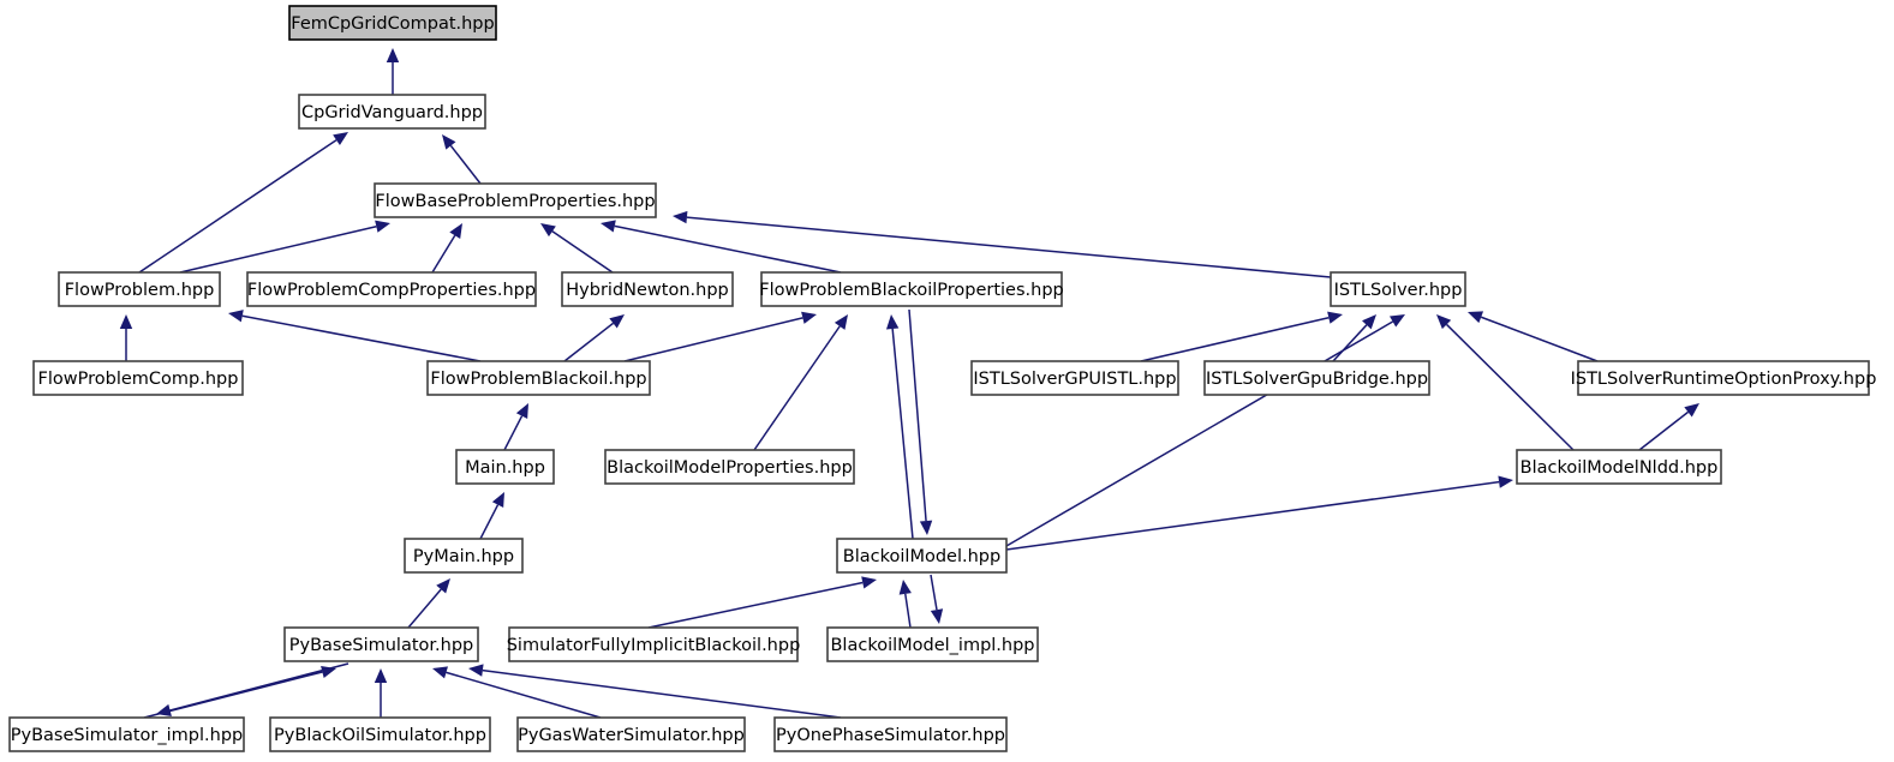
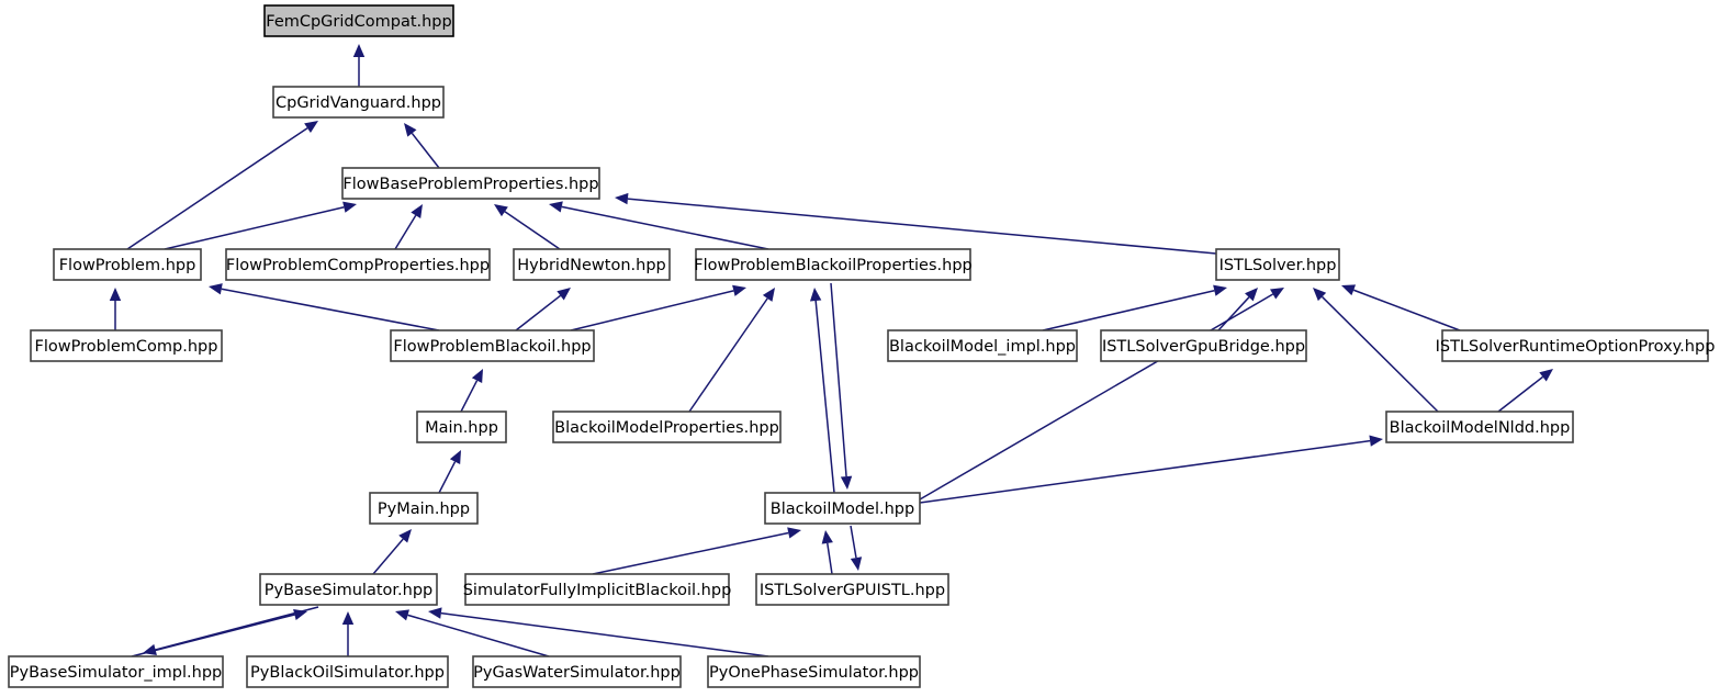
  FemCpGridCompat.hpp
  CpGridVanguard.hpp
  FlowBaseProblemProperties.hpp
  FlowProblem.hpp
  FlowProblemCompProperties.hpp
  HybridNewton.hpp
  FlowProblemBlackoilProperties.hpp
  ISTLSolver.hpp
  FlowProblemComp.hpp
  FlowProblemBlackoil.hpp
- ISTLSolverGPUISTL.hpp
+ BlackoilModel_impl.hpp
  ISTLSolverGpuBridge.hpp
  ISTLSolverRuntimeOptionProxy.hpp
  Main.hpp
  BlackoilModelProperties.hpp
  BlackoilModelNldd.hpp
  PyMain.hpp
  BlackoilModel.hpp
  PyBaseSimulator.hpp
  SimulatorFullyImplicitBlackoil.hpp
- BlackoilModel_impl.hpp
+ ISTLSolverGPUISTL.hpp
  PyBaseSimulator_impl.hpp
  PyBlackOilSimulator.hpp
  PyGasWaterSimulator.hpp
  PyOnePhaseSimulator.hpp
